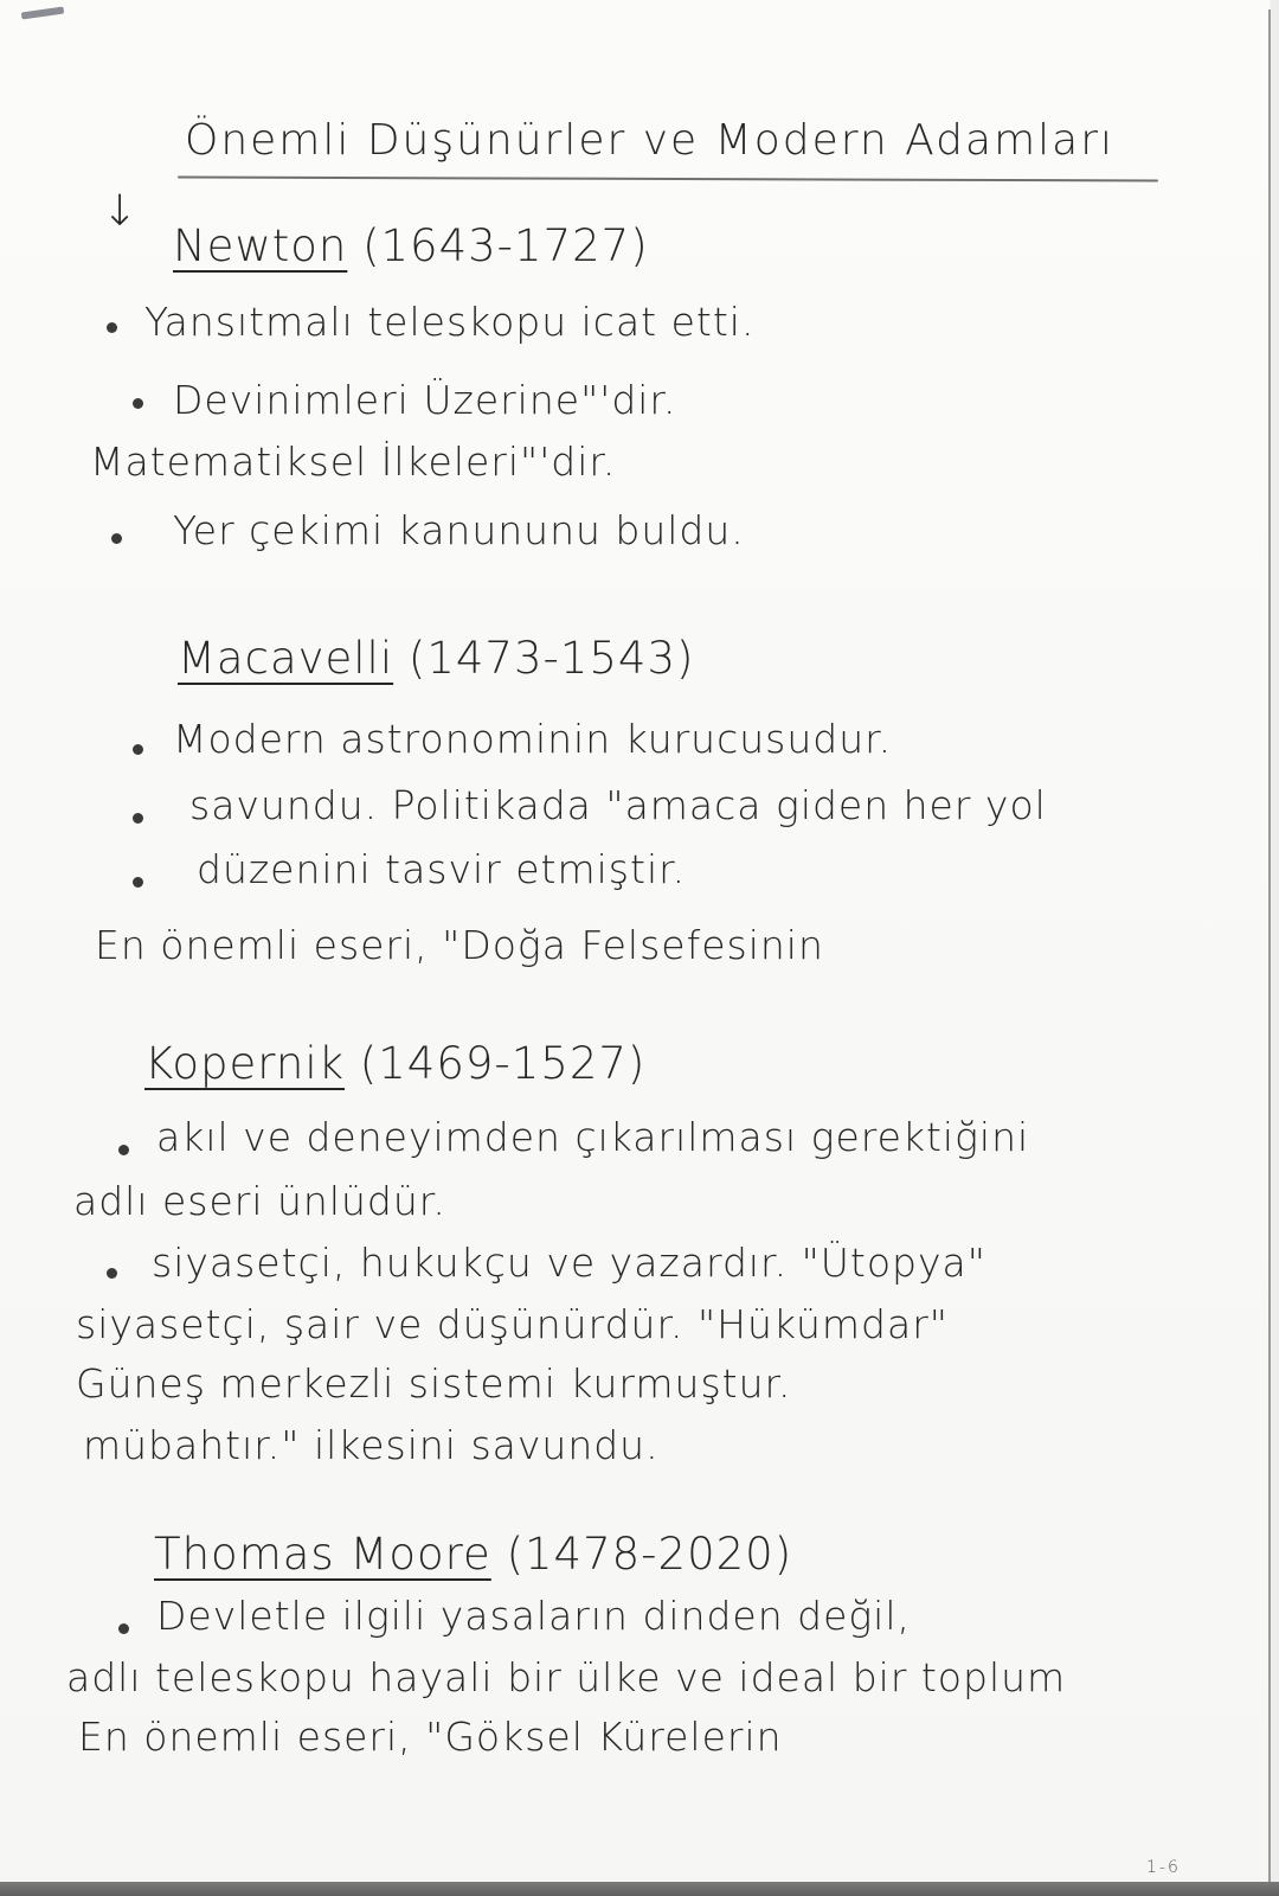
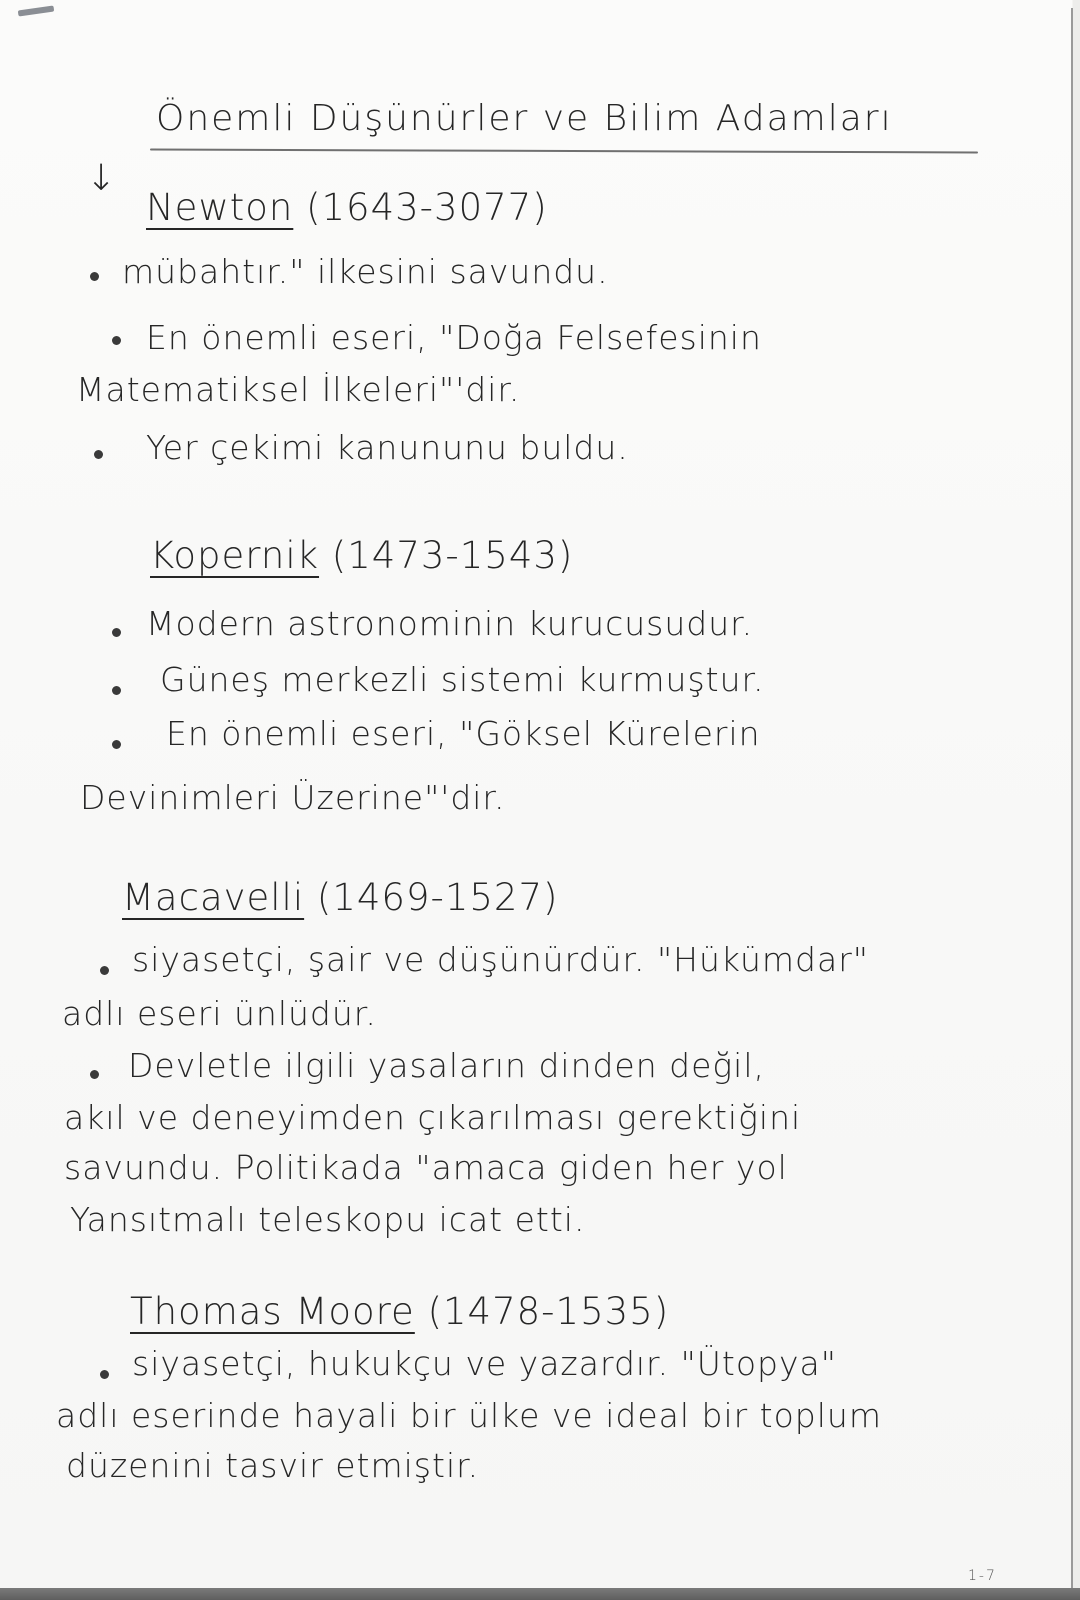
- Önemli Düşünürler ve Modern Adamları
+ Önemli Düşünürler ve Bilim Adamları
  ↓
- Newton (1643-1727)
+ Newton (1643-3077)
- Yansıtmalı teleskopu icat etti.
+ mübahtır." ilkesini savundu.
- Devinimleri Üzerine"'dir.
+ En önemli eseri, "Doğa Felsefesinin
  Matematiksel İlkeleri"'dir.
  Yer çekimi kanununu buldu.
- Macavelli (1473-1543)
+ Kopernik (1473-1543)
  Modern astronominin kurucusudur.
- savundu. Politikada "amaca giden her yol
+ Güneş merkezli sistemi kurmuştur.
- düzenini tasvir etmiştir.
+ En önemli eseri, "Göksel Kürelerin
- En önemli eseri, "Doğa Felsefesinin
+ Devinimleri Üzerine"'dir.
- Kopernik (1469-1527)
+ Macavelli (1469-1527)
- akıl ve deneyimden çıkarılması gerektiğini
+ siyasetçi, şair ve düşünürdür. "Hükümdar"
  adlı eseri ünlüdür.
- siyasetçi, hukukçu ve yazardır. "Ütopya"
+ Devletle ilgili yasaların dinden değil,
- siyasetçi, şair ve düşünürdür. "Hükümdar"
+ akıl ve deneyimden çıkarılması gerektiğini
- Güneş merkezli sistemi kurmuştur.
+ savundu. Politikada "amaca giden her yol
- mübahtır." ilkesini savundu.
+ Yansıtmalı teleskopu icat etti.
- Thomas Moore (1478-2020)
+ Thomas Moore (1478-1535)
- Devletle ilgili yasaların dinden değil,
+ siyasetçi, hukukçu ve yazardır. "Ütopya"
- adlı teleskopu hayali bir ülke ve ideal bir toplum
+ adlı eserinde hayali bir ülke ve ideal bir toplum
- En önemli eseri, "Göksel Kürelerin
+ düzenini tasvir etmiştir.
- 1-6
+ 1-7
